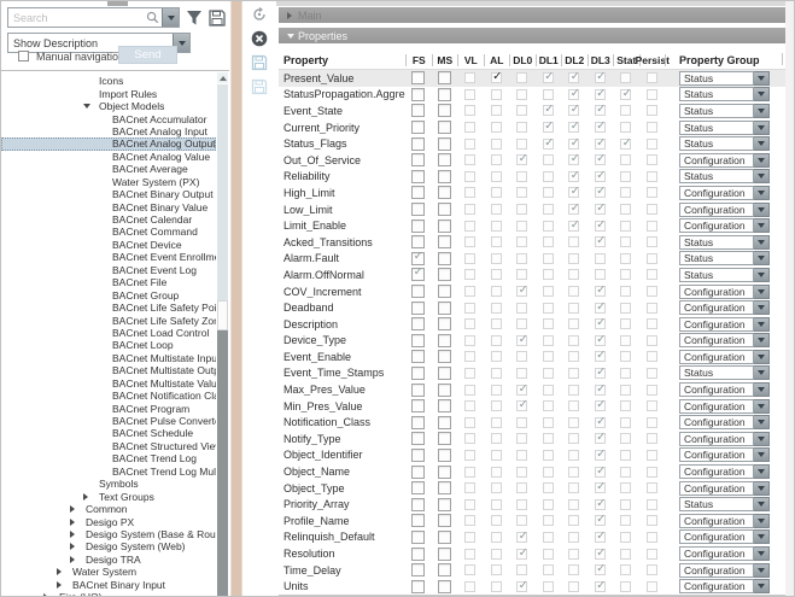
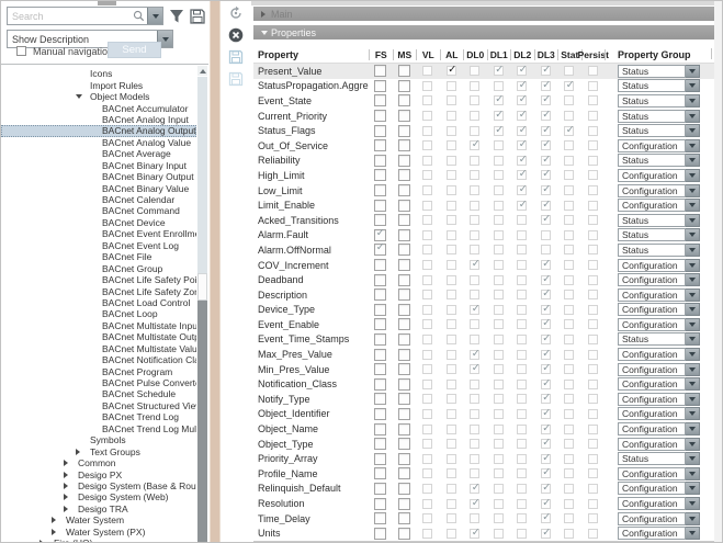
  Search
  Show Description
  Manual navigatio
  Send
  Icons
  Import Rules
  Object Models
  BACnet Accumulator
  BACnet Analog Input
  BACnet Analog Output
  BACnet Analog Value
  BACnet Average
- Water System (PX)
+ BACnet Binary Input
  BACnet Binary Output
  BACnet Binary Value
  BACnet Calendar
  BACnet Command
  BACnet Device
  BACnet Event Enrollm
  BACnet Event Log
  BACnet File
  BACnet Group
  BACnet Life Safety Poi
  BACnet Life Safety Zo
  BACnet Load Control
  BACnet Loop
  BACnet Multistate Inpu
  BACnet Multistate Out
  BACnet Multistate Valu
  BACnet Notification Cl
  BACnet Program
  BACnet Pulse Convert
  BACnet Schedule
  BACnet Structured Vie
  BACnet Trend Log
  BACnet Trend Log Mul
  Symbols
  Text Groups
  Common
  Desigo PX
  Desigo System (Base & Rou
  Desigo System (Web)
  Desigo TRA
  Water System
- BACnet Binary Input
+ Water System (PX)
  Main
  Properties
  Property
  FS
  MS
  VL
  AL
  DL0
  DL1
  DL2
  DL3
  Stat
  Persis
  Property Group
  Present_Value
  Status
  StatusPropagation.Aggre
  Status
  Event_State
  Status
  Current_Priority
  Status
  Status_Flags
  Status
  Out_Of_Service
  Configuration
  Reliability
  Status
  High_Limit
  Configuration
  Low_Limit
  Configuration
  Limit_Enable
  Configuration
  Acked_Transitions
  Status
  Alarm.Fault
  Status
  Alarm.OffNormal
  Status
  COV_Increment
  Configuration
  Deadband
  Configuration
  Description
  Configuration
  Device_Type
  Configuration
  Event_Enable
  Configuration
  Event_Time_Stamps
  Status
  Max_Pres_Value
  Configuration
  Min_Pres_Value
  Configuration
  Notification_Class
  Configuration
  Notify_Type
  Configuration
  Object_Identifier
  Configuration
  Object_Name
  Configuration
  Object_Type
  Configuration
  Priority_Array
  Status
  Profile_Name
  Configuration
  Relinquish_Default
  Configuration
  Resolution
  Configuration
  Time_Delay
  Configuration
  Units
  Configuration
